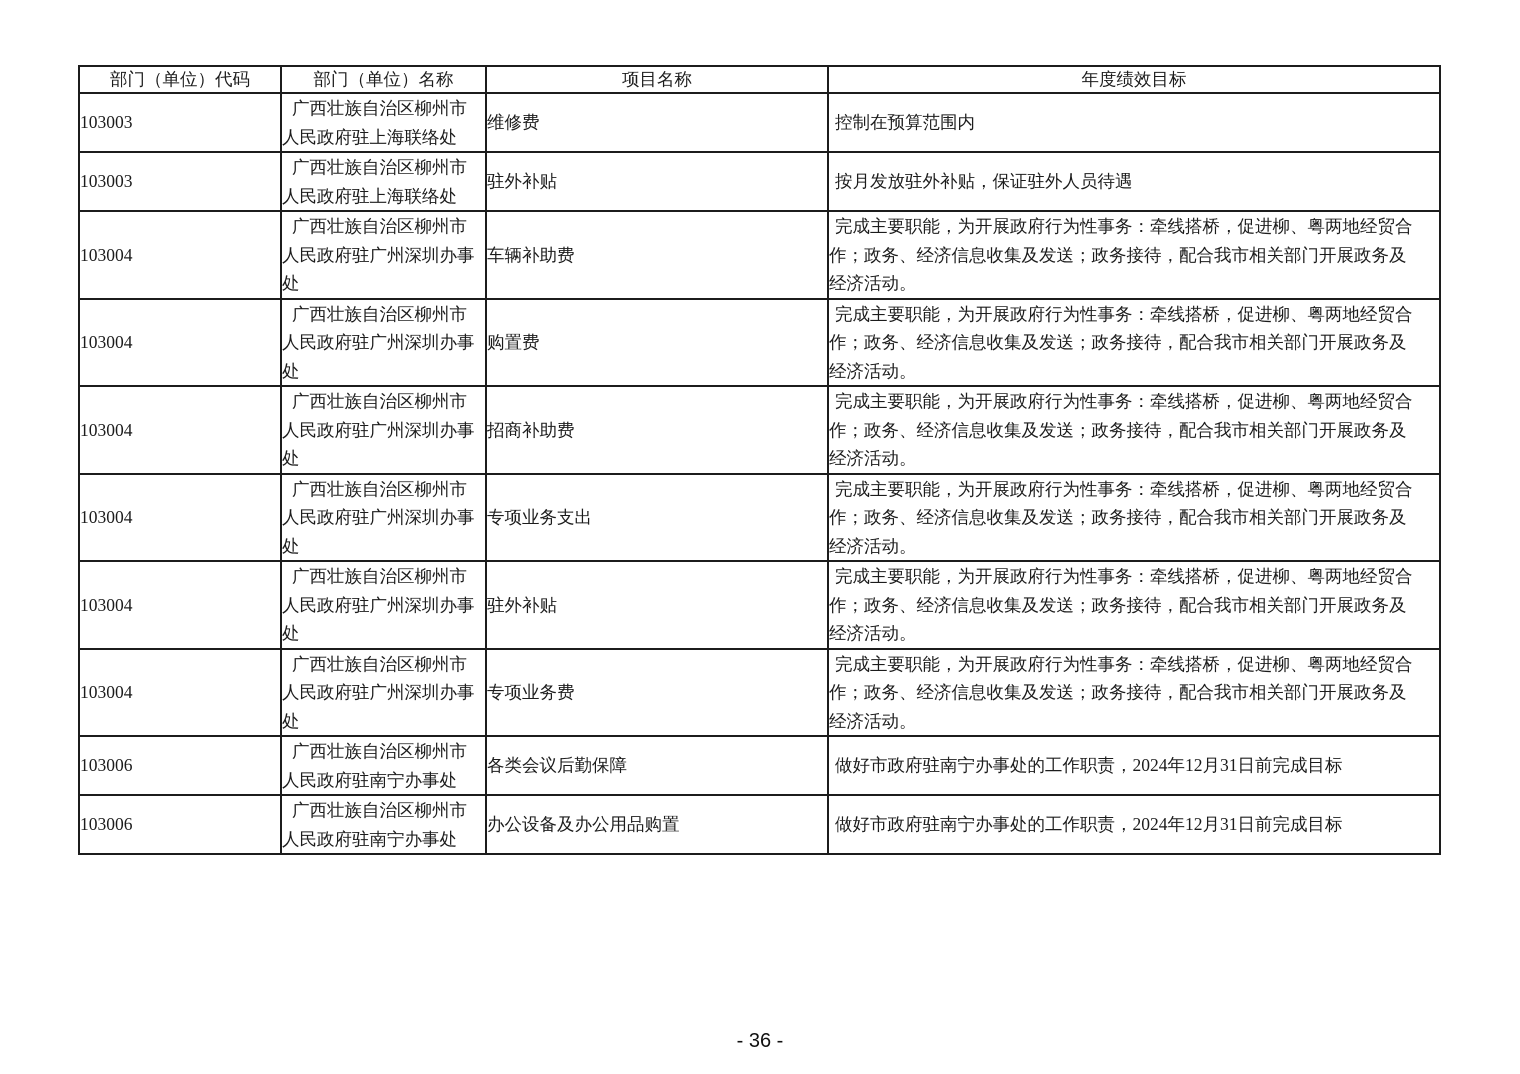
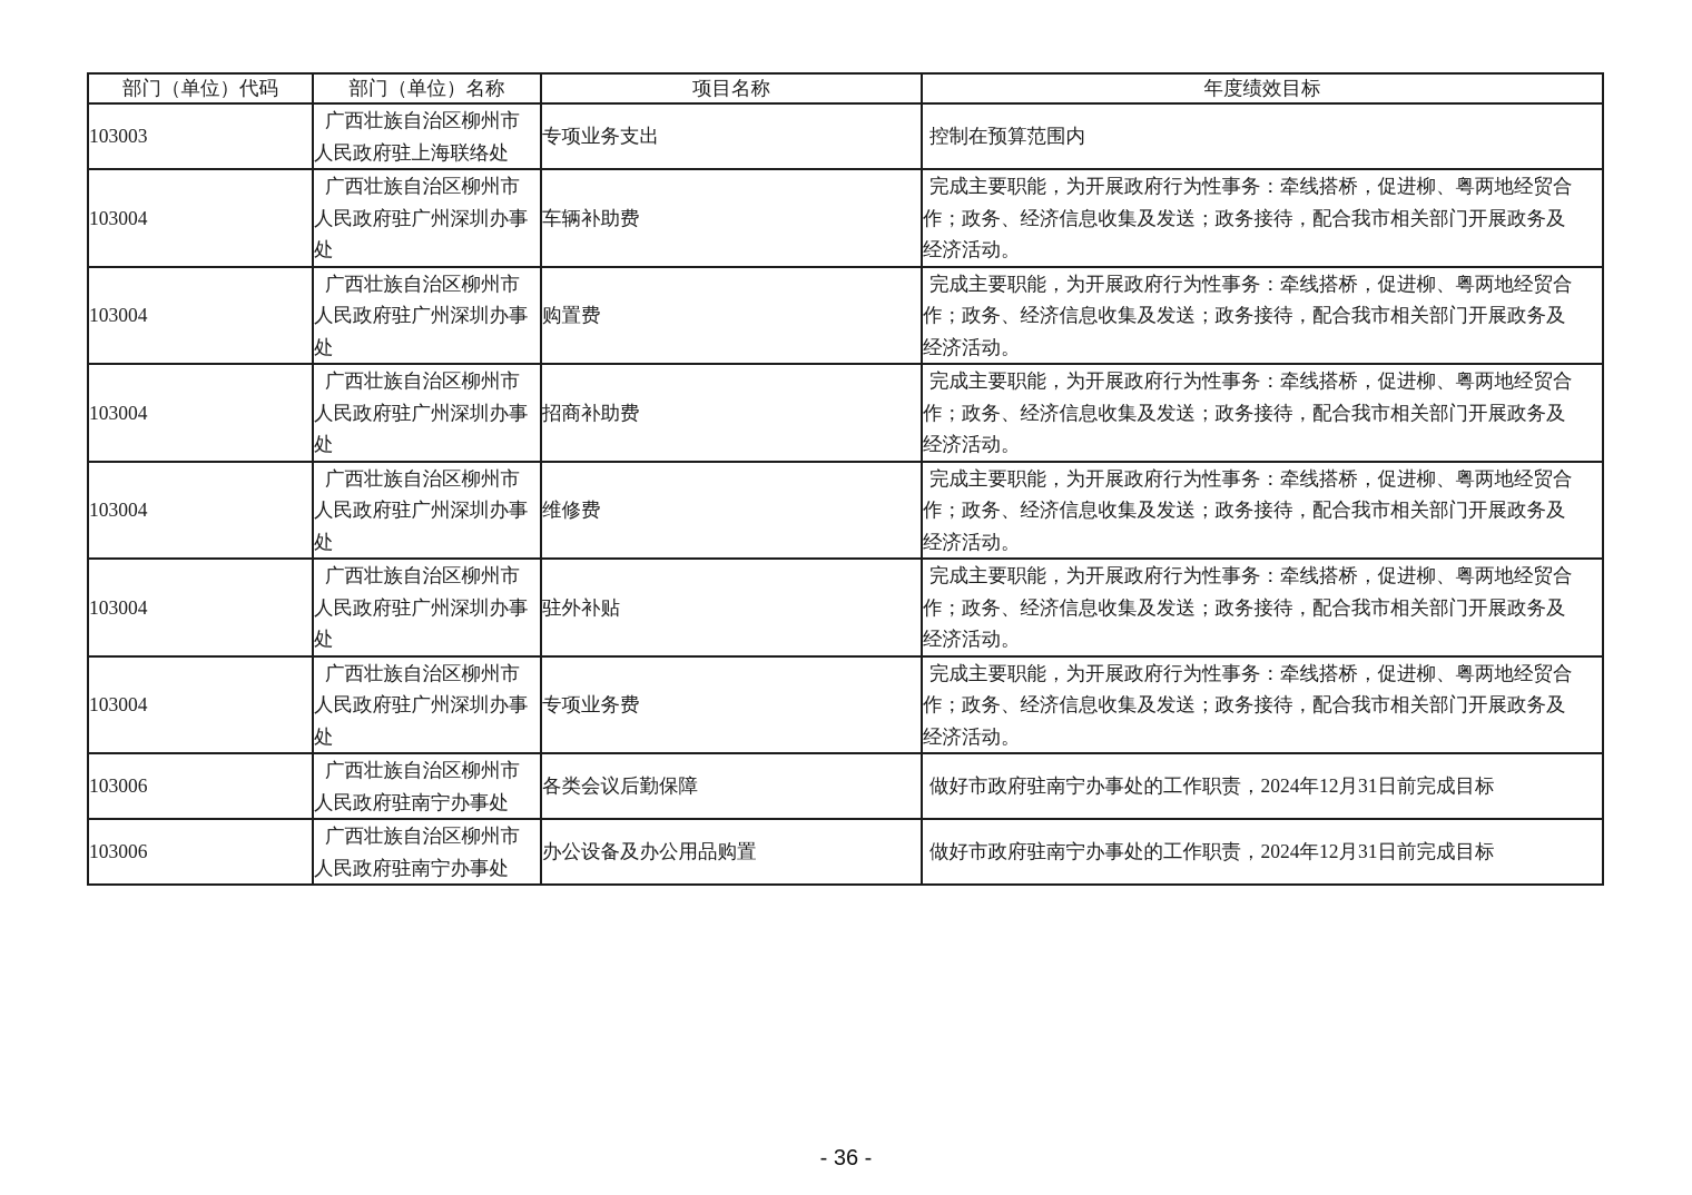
  部门（单位）代码	部门（单位）名称	项目名称	年度绩效目标
- 103003	广西壮族自治区柳州市 人民政府驻上海联络处	维修费	控制在预算范围内
+ 103003	广西壮族自治区柳州市 人民政府驻上海联络处	专项业务支出	控制在预算范围内
- 103003	广西壮族自治区柳州市 人民政府驻上海联络处	驻外补贴	按月发放驻外补贴，保证驻外人员待遇
  103004	广西壮族自治区柳州市 人民政府驻广州深圳办事 处	车辆补助费	完成主要职能，为开展政府行为性事务：牵线搭桥，促进柳、粤两地经贸合 作；政务、经济信息收集及发送；政务接待，配合我市相关部门开展政务及 经济活动。
  103004	广西壮族自治区柳州市 人民政府驻广州深圳办事 处	购置费	完成主要职能，为开展政府行为性事务：牵线搭桥，促进柳、粤两地经贸合 作；政务、经济信息收集及发送；政务接待，配合我市相关部门开展政务及 经济活动。
  103004	广西壮族自治区柳州市 人民政府驻广州深圳办事 处	招商补助费	完成主要职能，为开展政府行为性事务：牵线搭桥，促进柳、粤两地经贸合 作；政务、经济信息收集及发送；政务接待，配合我市相关部门开展政务及 经济活动。
- 103004	广西壮族自治区柳州市 人民政府驻广州深圳办事 处	专项业务支出	完成主要职能，为开展政府行为性事务：牵线搭桥，促进柳、粤两地经贸合 作；政务、经济信息收集及发送；政务接待，配合我市相关部门开展政务及 经济活动。
+ 103004	广西壮族自治区柳州市 人民政府驻广州深圳办事 处	维修费	完成主要职能，为开展政府行为性事务：牵线搭桥，促进柳、粤两地经贸合 作；政务、经济信息收集及发送；政务接待，配合我市相关部门开展政务及 经济活动。
  103004	广西壮族自治区柳州市 人民政府驻广州深圳办事 处	驻外补贴	完成主要职能，为开展政府行为性事务：牵线搭桥，促进柳、粤两地经贸合 作；政务、经济信息收集及发送；政务接待，配合我市相关部门开展政务及 经济活动。
  103004	广西壮族自治区柳州市 人民政府驻广州深圳办事 处	专项业务费	完成主要职能，为开展政府行为性事务：牵线搭桥，促进柳、粤两地经贸合 作；政务、经济信息收集及发送；政务接待，配合我市相关部门开展政务及 经济活动。
  103006	广西壮族自治区柳州市 人民政府驻南宁办事处	各类会议后勤保障	做好市政府驻南宁办事处的工作职责，2024年12月31日前完成目标
  103006	广西壮族自治区柳州市 人民政府驻南宁办事处	办公设备及办公用品购置	做好市政府驻南宁办事处的工作职责，2024年12月31日前完成目标
  - 36 -
